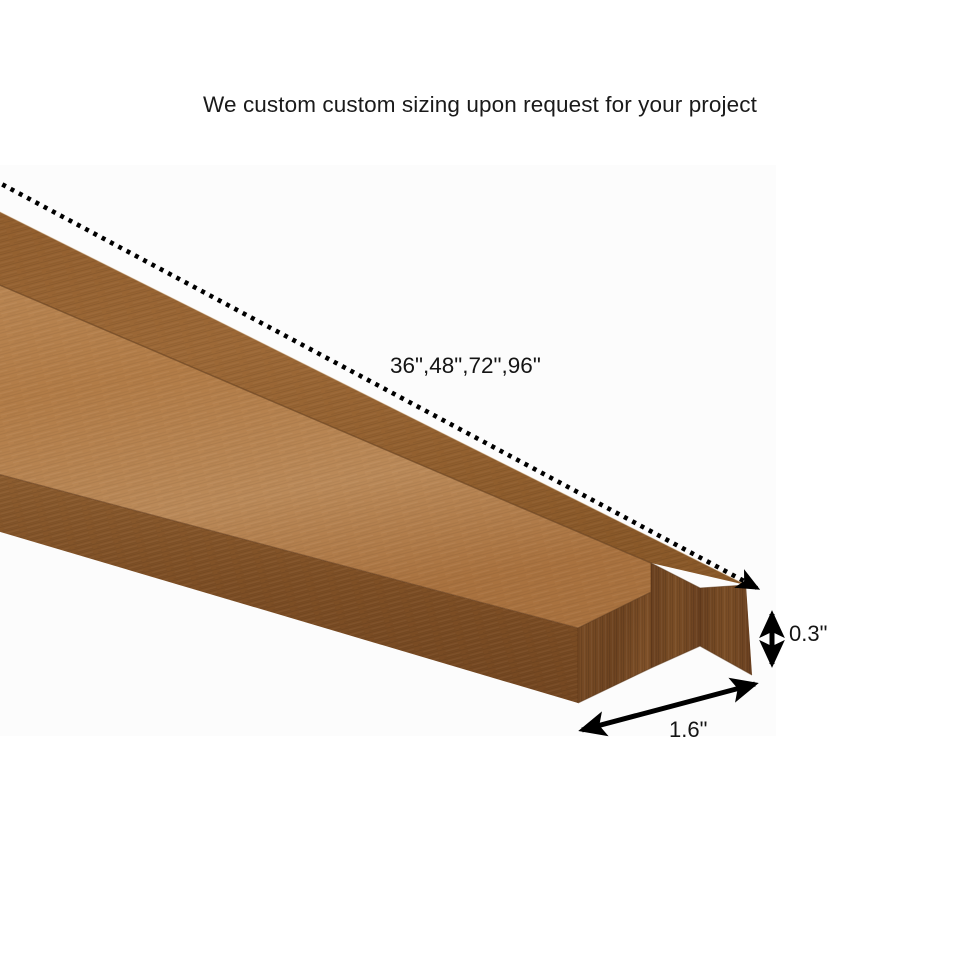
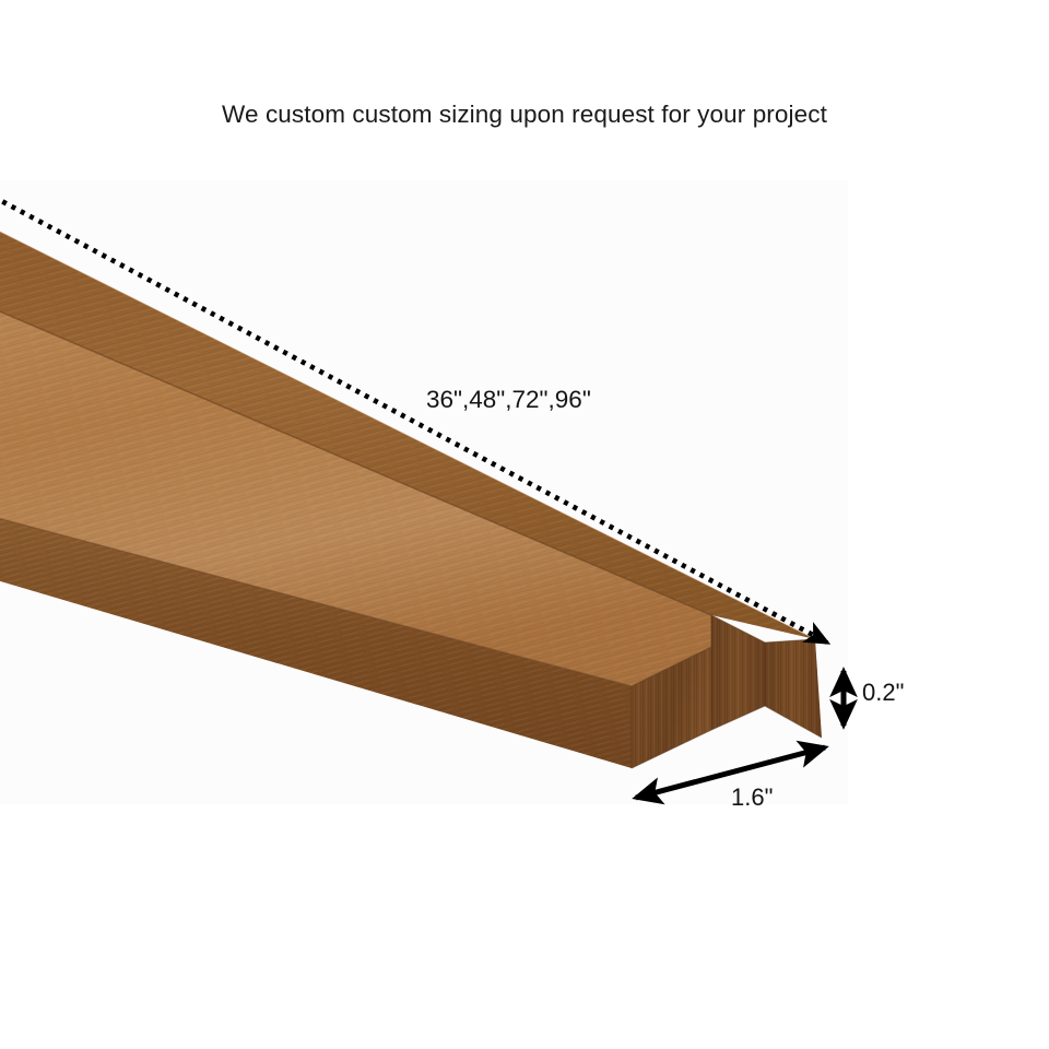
  We custom custom sizing upon request for your project
  36",48",72",96"
- 0.3"
+ 0.2"
  1.6"
